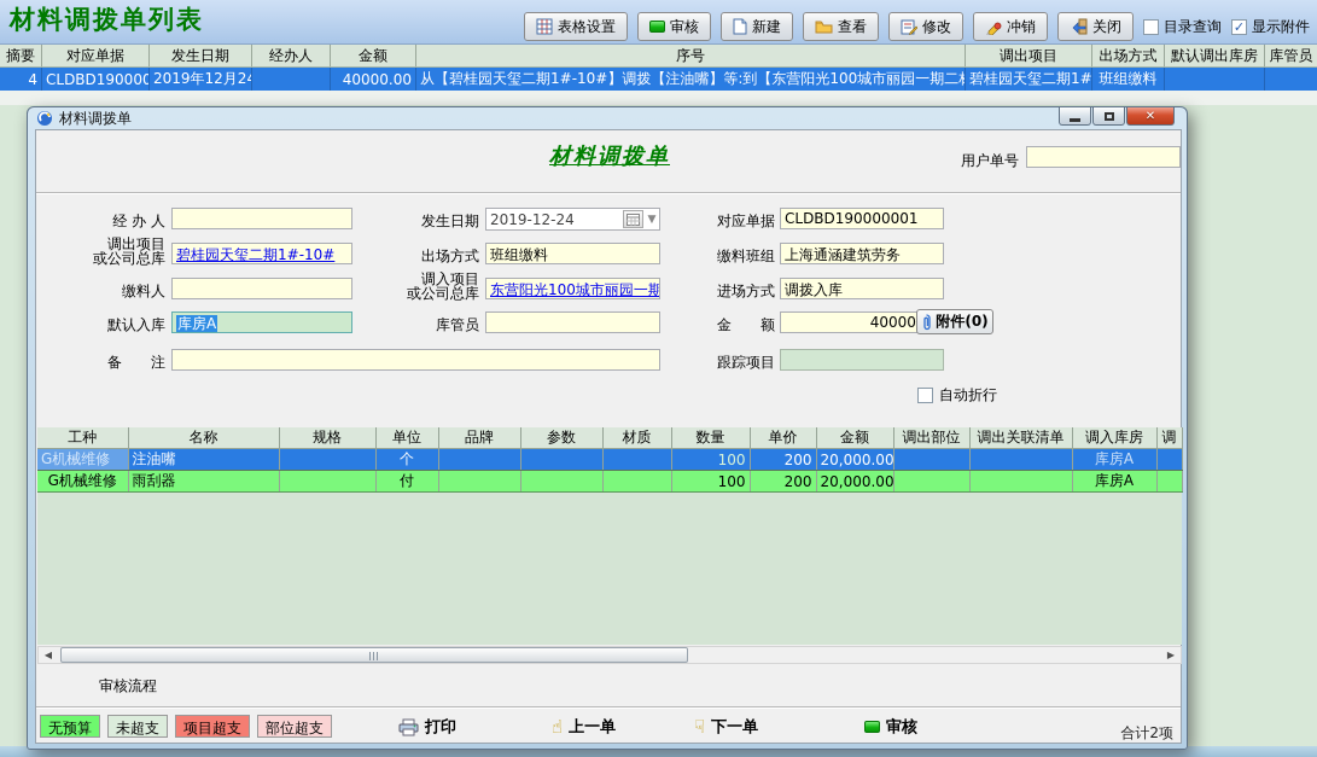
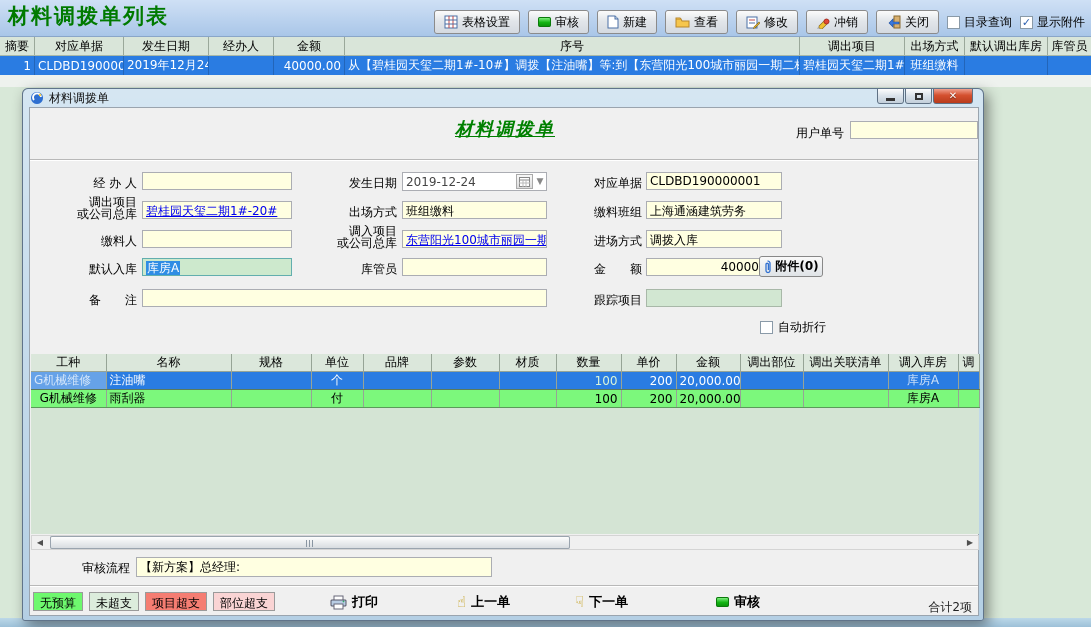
  材料调拨单列表
  表格设置
  审核
  新建
  查看
  修改
  冲销
  关闭
  目录查询
  ✓
  显示附件
  摘要
  对应单据
  发生日期
  经办人
  金额
  序号
  调出项目
  出场方式
  默认调出库房
  库管员
- 4
+ 1
  CLDBD190000
  2019年12月24
  40000.00
  从【碧桂园天玺二期1#-10#】调拨【注油嘴】等:到【东营阳光100城市丽园一期二
  碧桂园天玺二期1#
  班组缴料
  材料调拨单
  ✕
  材料调拨单
  用户单号
  经 办 人
  发生日期
  2019-12-24
  ▼
  对应单据
  CLDBD190000001
  调出项目
  或公司总库
- 碧桂园天玺二期1#-10#
+ 碧桂园天玺二期1#-20#
  出场方式
  班组缴料
  缴料班组
  上海通涵建筑劳务
  缴料人
  调入项目
  或公司总库
  东营阳光100城市丽园一期
  进场方式
  调拨入库
  默认入库
  库房A
  库管员
  金 额
  附件(0)
  备 注
  跟踪项目
  自动折行
  工种	名称	规格	单位	品牌	参数	材质	数量	单价	金额	调出部位	调出关联清单	调入库房	调
  G机械维修	注油嘴		个				100	200	20,000.00			库房A
  G机械维修	雨刮器		付				100	200	20,000.00			库房A
  ◀
  ▶
  审核流程
+ 【新方案】总经理:
  无预算
  未超支
  项目超支
  部位超支
  打印
  ☝
  上一单
  ☟
  下一单
  审核
  合计2项
